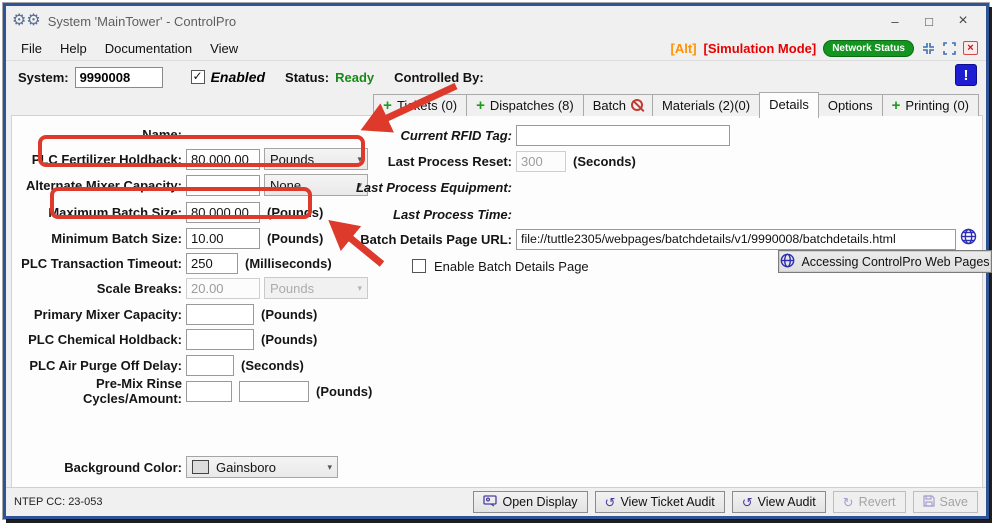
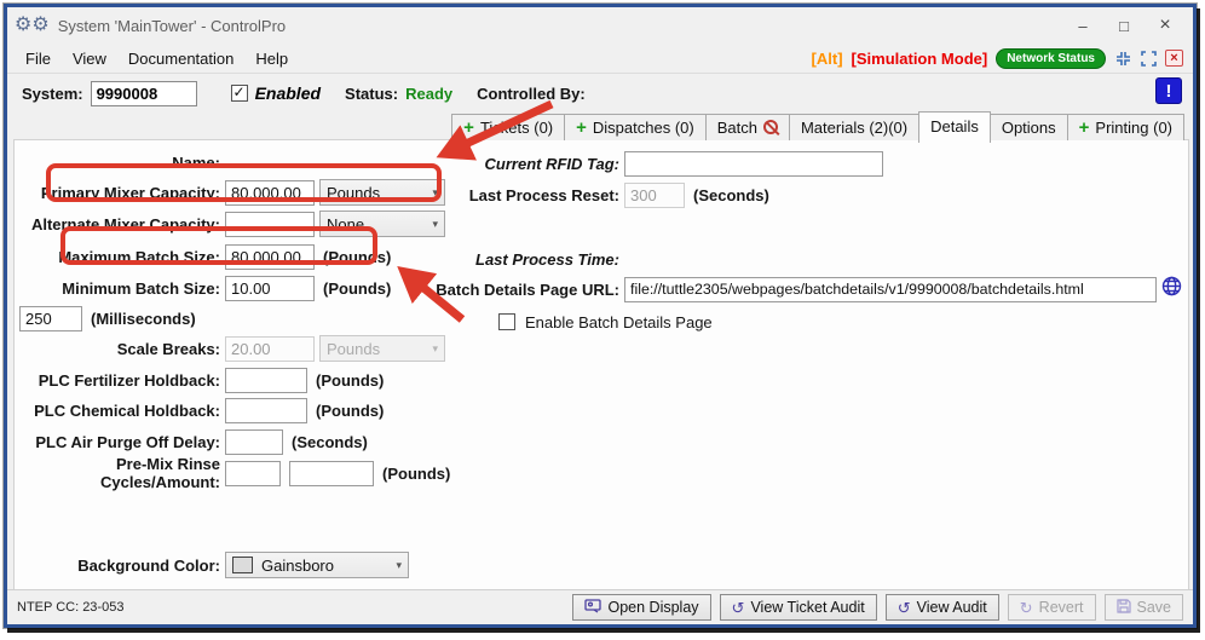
  ⚙⚙
  System 'MainTower' - ControlPro
  –
  □
  ×
  File
- Help
+ View
  Documentation
- View
+ Help
  [Alt]
  [Simulation Mode]
  Network Status
  ×
  System:
  9990008
  Enabled
  Status:
  Ready
  Controlled By:
  !
  +
  Tiets (0)
  +
- Dispatches (8)
+ Dispatches (0)
  Batch
  Materials (2)(0)
  Details
  Options
  +
  Printing (0)
  Name:
- PLC Fertilizer Holdback:
+ Primary Mixer Capacity:
  80,000.00
  Pounds
  ▾
  Alternate Mixer Capacity:
  None
  ▾
  Maximum Batch Size:
  80,000.00
  (Pounds)
  Minimum Batch Size:
  10.00
  (Pounds)
- PLC Transaction Timeout:
  250
  (Milliseconds)
  Scale Breaks:
  20.00
  Pounds
  ▾
- Primary Mixer Capacity:
+ PLC Fertilizer Holdback:
  (Pounds)
  PLC Chemical Holdback:
  (Pounds)
  PLC Air Purge Off Delay:
  (Seconds)
  Pre-Mix Rinse Cycles/Amount:
  (Pounds)
  Background Color:
  Gainsboro
  ▾
  Current RFID Tag:
  Last Process Reset:
  300
  (Seconds)
- Last Process Equipment:
  Last Process Time:
  Batch Details Page URL:
  file://tuttle2305/webpages/batchdetails/v1/9990008/batchdetails.html
  Enable Batch Details Page
- Accessing ControlPro Web Pages
  NTEP CC: 23-053
  Open Display
  ↺
  View Ticket Audit
  ↺
  View Audit
  ↻
  Revert
  Save
